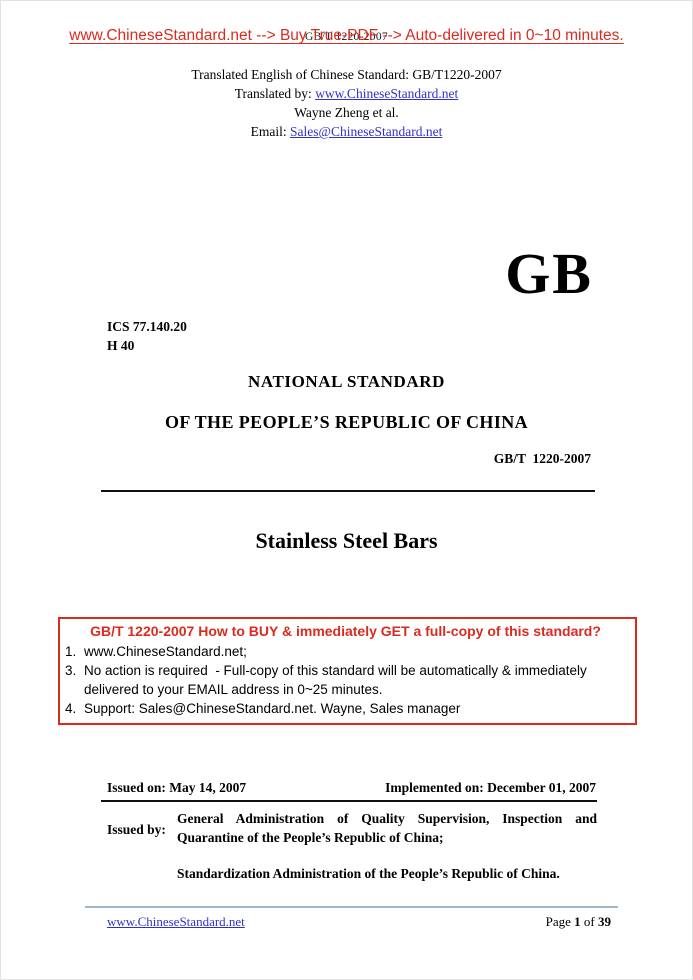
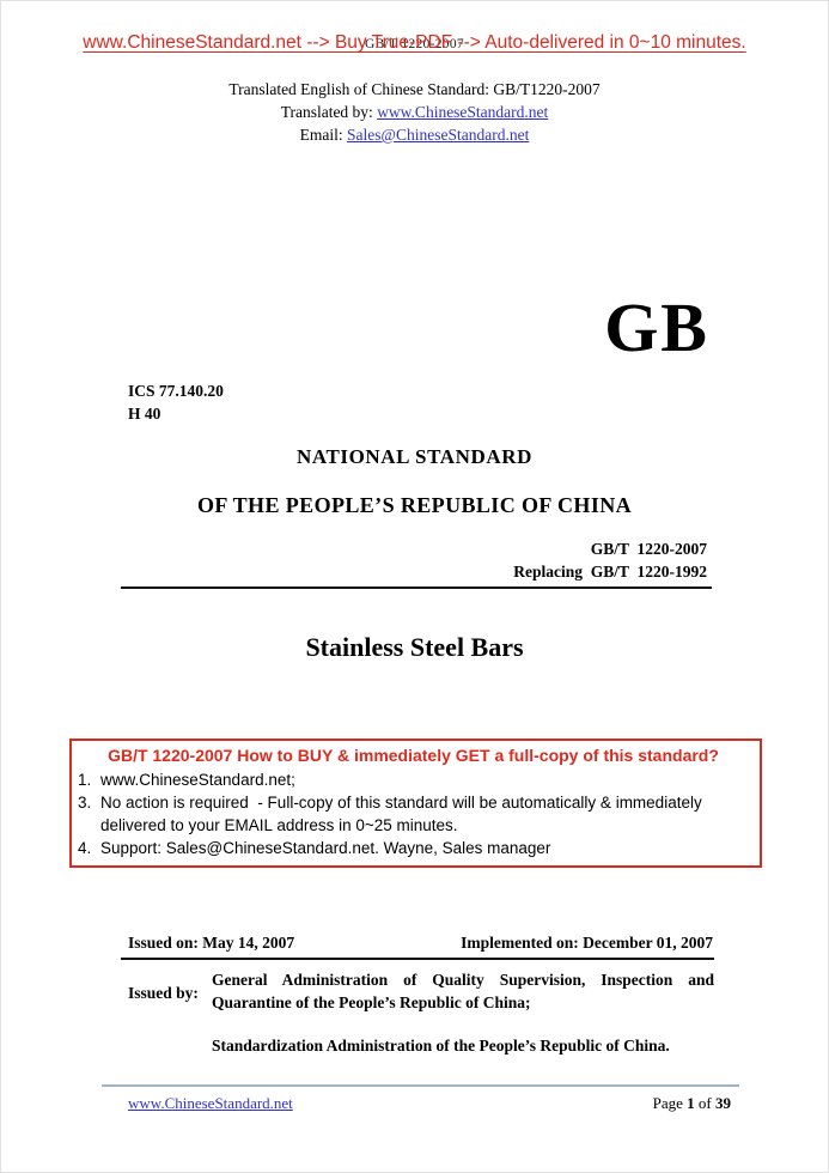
  GB/T 1220-2007
  www.ChineseStandard.net --> Buy True-PDF --> Auto-delivered in 0~10 minutes.
  Translated English of Chinese Standard: GB/T1220-2007
  Translated by: www.ChineseStandard.net
- Wayne Zheng et al.
  Email: Sales@ChineseStandard.net
  GB
  ICS 77.140.20
  H 40
  NATIONAL STANDARD
  OF THE PEOPLE’S REPUBLIC OF CHINA
  GB/T 1220-2007
+ Replacing GB/T 1220-1992
  Stainless Steel Bars
  GB/T 1220-2007 How to BUY & immediately GET a full-copy of this standard?
  1.
  www.ChineseStandard.net;
  3.
  No action is required - Full-copy of this standard will be automatically & immediately delivered to your EMAIL address in 0~25 minutes.
  4.
  Support: Sales@ChineseStandard.net. Wayne, Sales manager
  Issued on: May 14, 2007
  Implemented on: December 01, 2007
  Issued by:
  General Administration of Quality Supervision, Inspection and Quarantine of the People’s Republic of China;
  Standardization Administration of the People’s Republic of China.
  www.ChineseStandard.net
  Page 1 of 39
